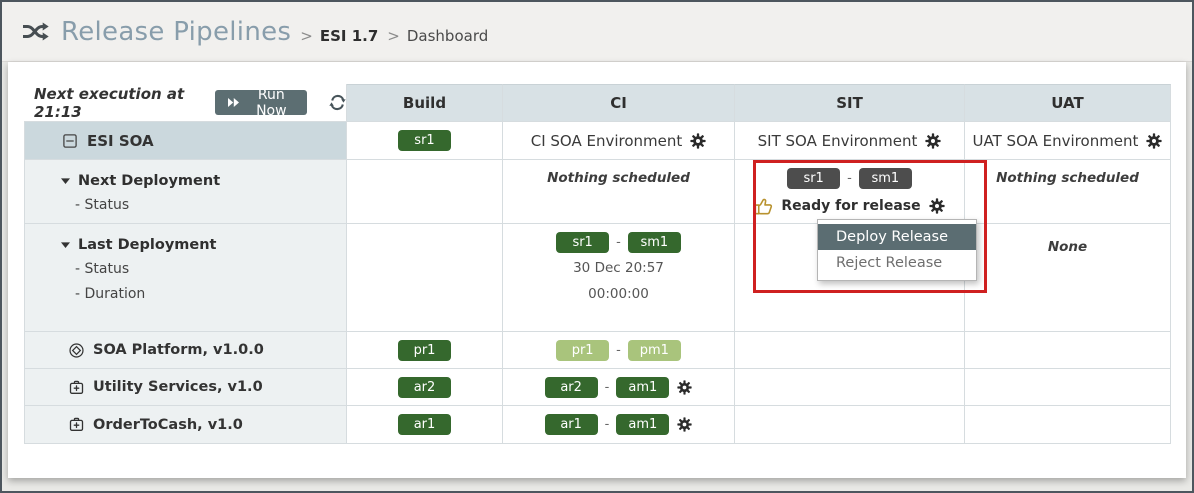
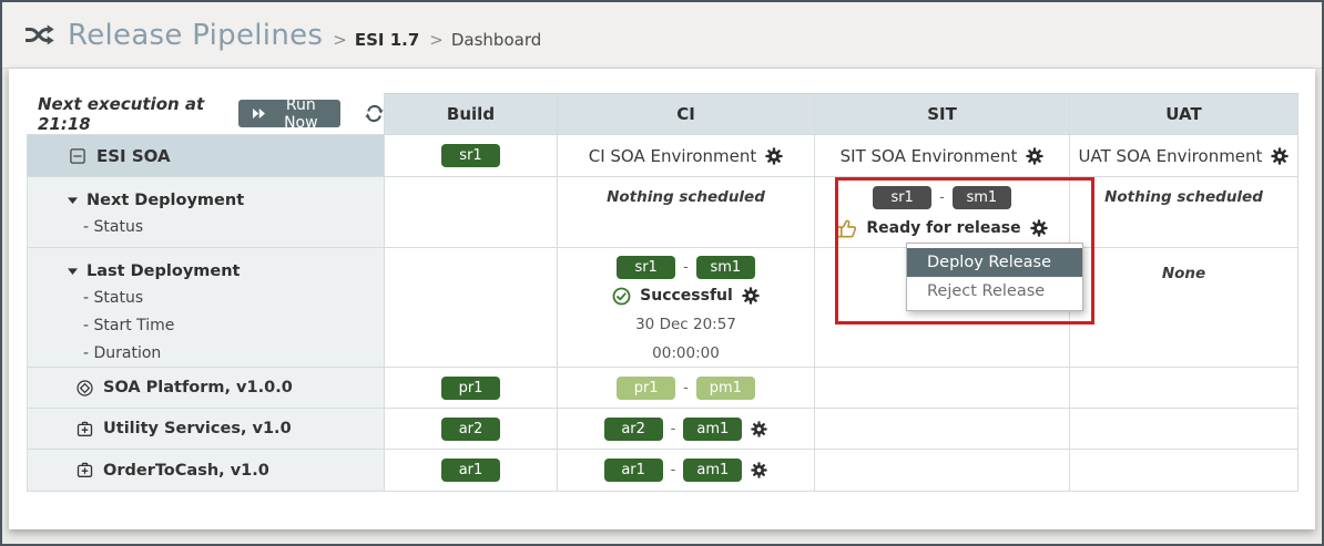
  Release Pipelines
  >
  ESI 1.7
  >
  Dashboard
- Next execution at 21:13
+ Next execution at 21:18
  Run Now
  Build
  CI
  SIT
  UAT
  ESI SOA
  sr1
  CI SOA Environment
  SIT SOA Environment
  UAT SOA Environment
  Next Deployment
  - Status
  Nothing scheduled
  sr1
  -
  sm1
  Ready for release
  Nothing scheduled
  Last Deployment
  - Status
+ - Start Time
  - Duration
  sr1
  -
  sm1
+ Successful
  30 Dec 20:57
  00:00:00
  None
  SOA Platform, v1.0.0
  pr1
  pr1
  -
  pm1
  Utility Services, v1.0
  ar2
  ar2
  -
  am1
  OrderToCash, v1.0
  ar1
  ar1
  -
  am1
  Deploy Release
  Reject Release
